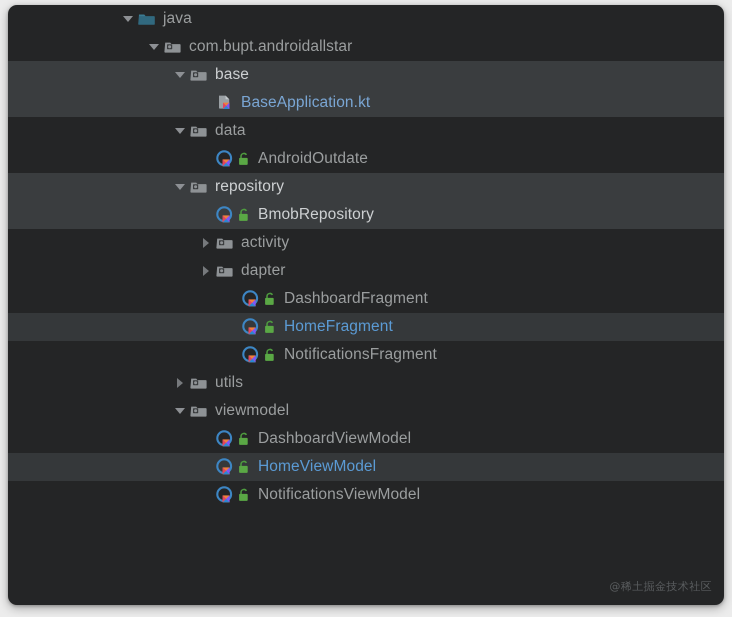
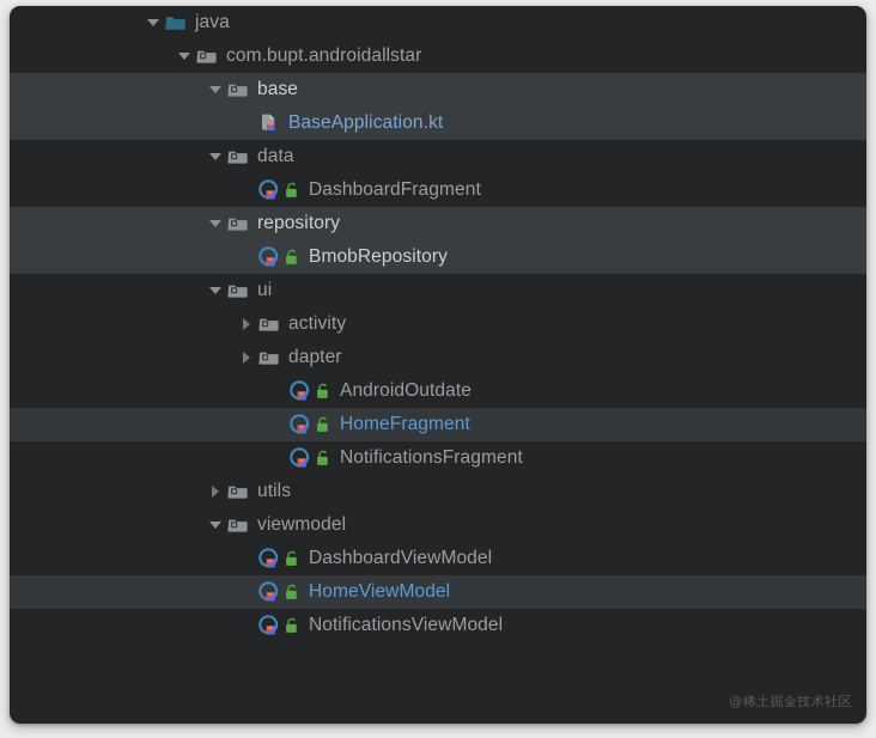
  java
  com.bupt.androidallstar
  base
  BaseApplication.kt
  data
- AndroidOutdate
+ DashboardFragment
  repository
  BmobRepository
+ ui
  activity
  dapter
- DashboardFragment
+ AndroidOutdate
  HomeFragment
  NotificationsFragment
  utils
  viewmodel
  DashboardViewModel
  HomeViewModel
  NotificationsViewModel
  @稀土掘金技术社区
